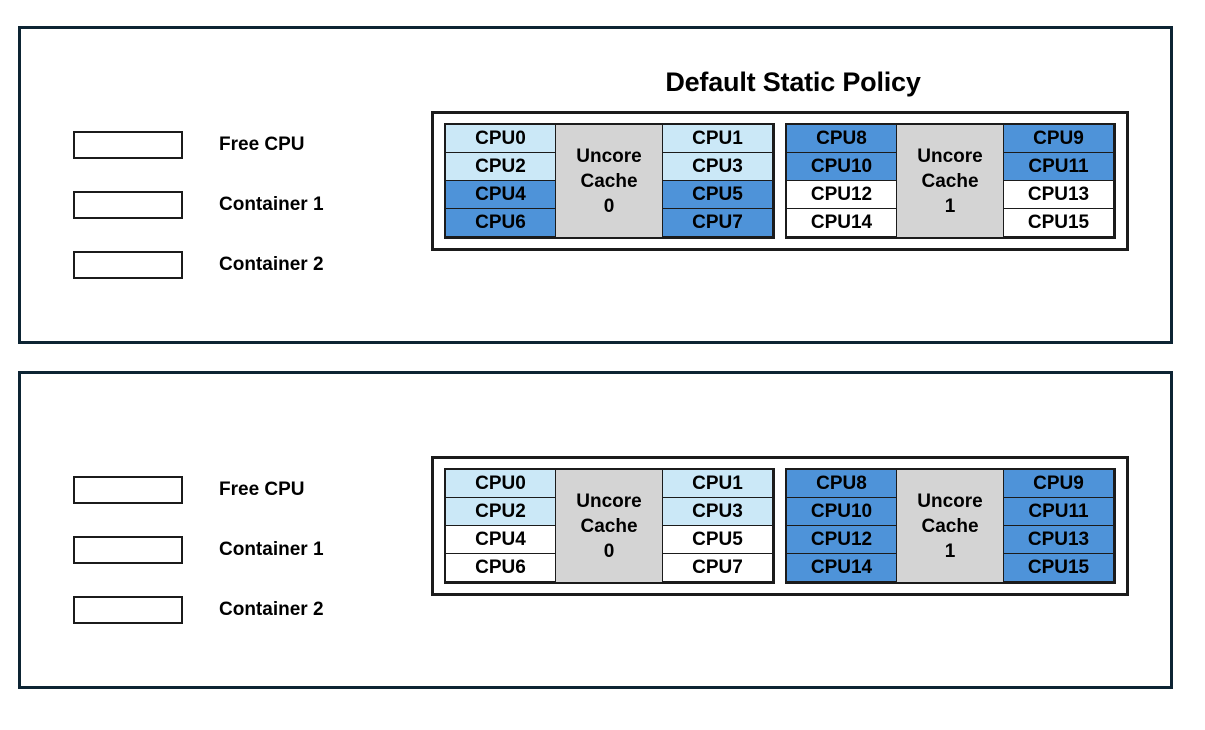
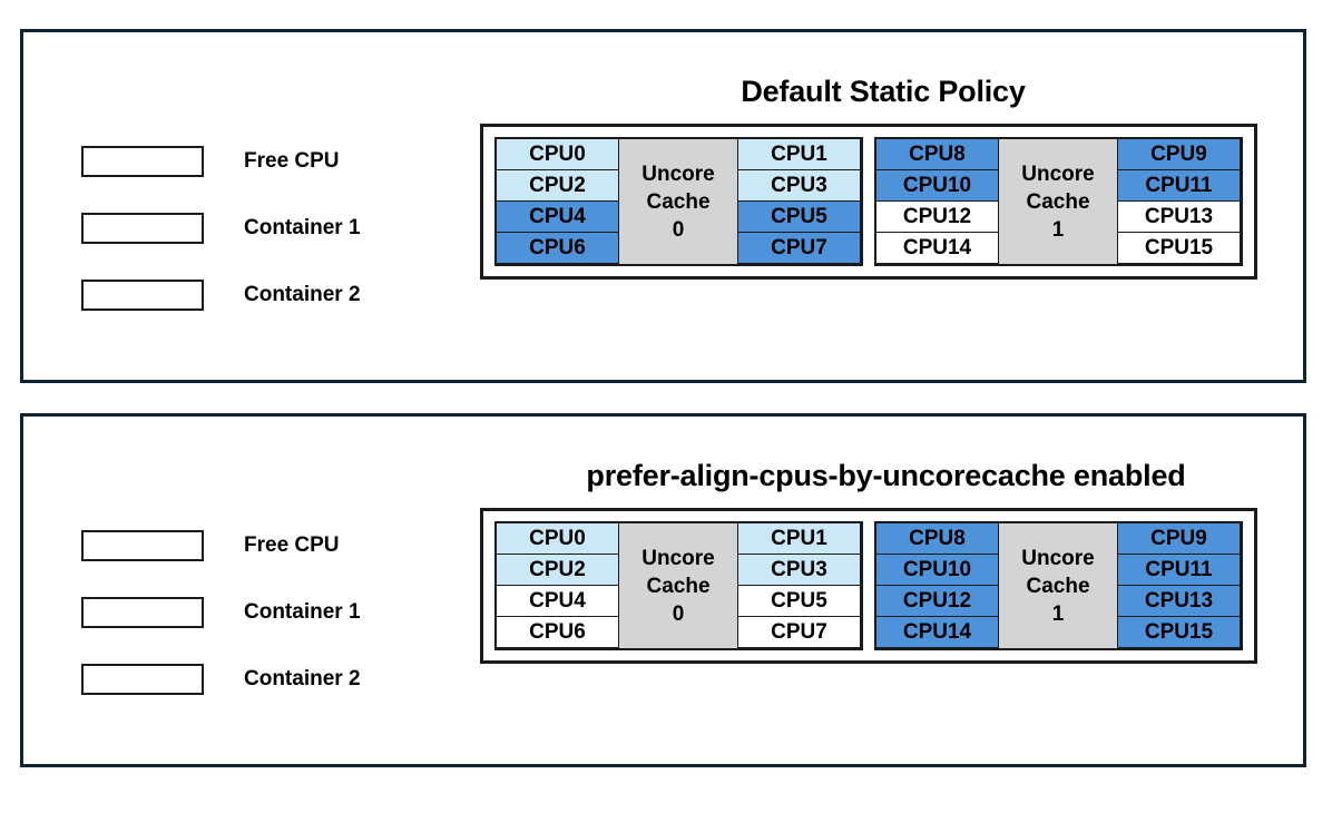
  Default Static Policy
  Free CPU
  Container 1
  Container 2
  CPU0
  CPU2
  CPU4
  CPU6
  Uncore
  Cache
  0
  CPU1
  CPU3
  CPU5
  CPU7
  CPU8
  CPU10
  CPU12
  CPU14
  Uncore
  Cache
  1
  CPU9
  CPU11
  CPU13
  CPU15
+ prefer-align-cpus-by-uncorecache enabled
  Free CPU
  Container 1
  Container 2
  CPU0
  CPU2
  CPU4
  CPU6
  Uncore
  Cache
  0
  CPU1
  CPU3
  CPU5
  CPU7
  CPU8
  CPU10
  CPU12
  CPU14
  Uncore
  Cache
  1
  CPU9
  CPU11
  CPU13
  CPU15
